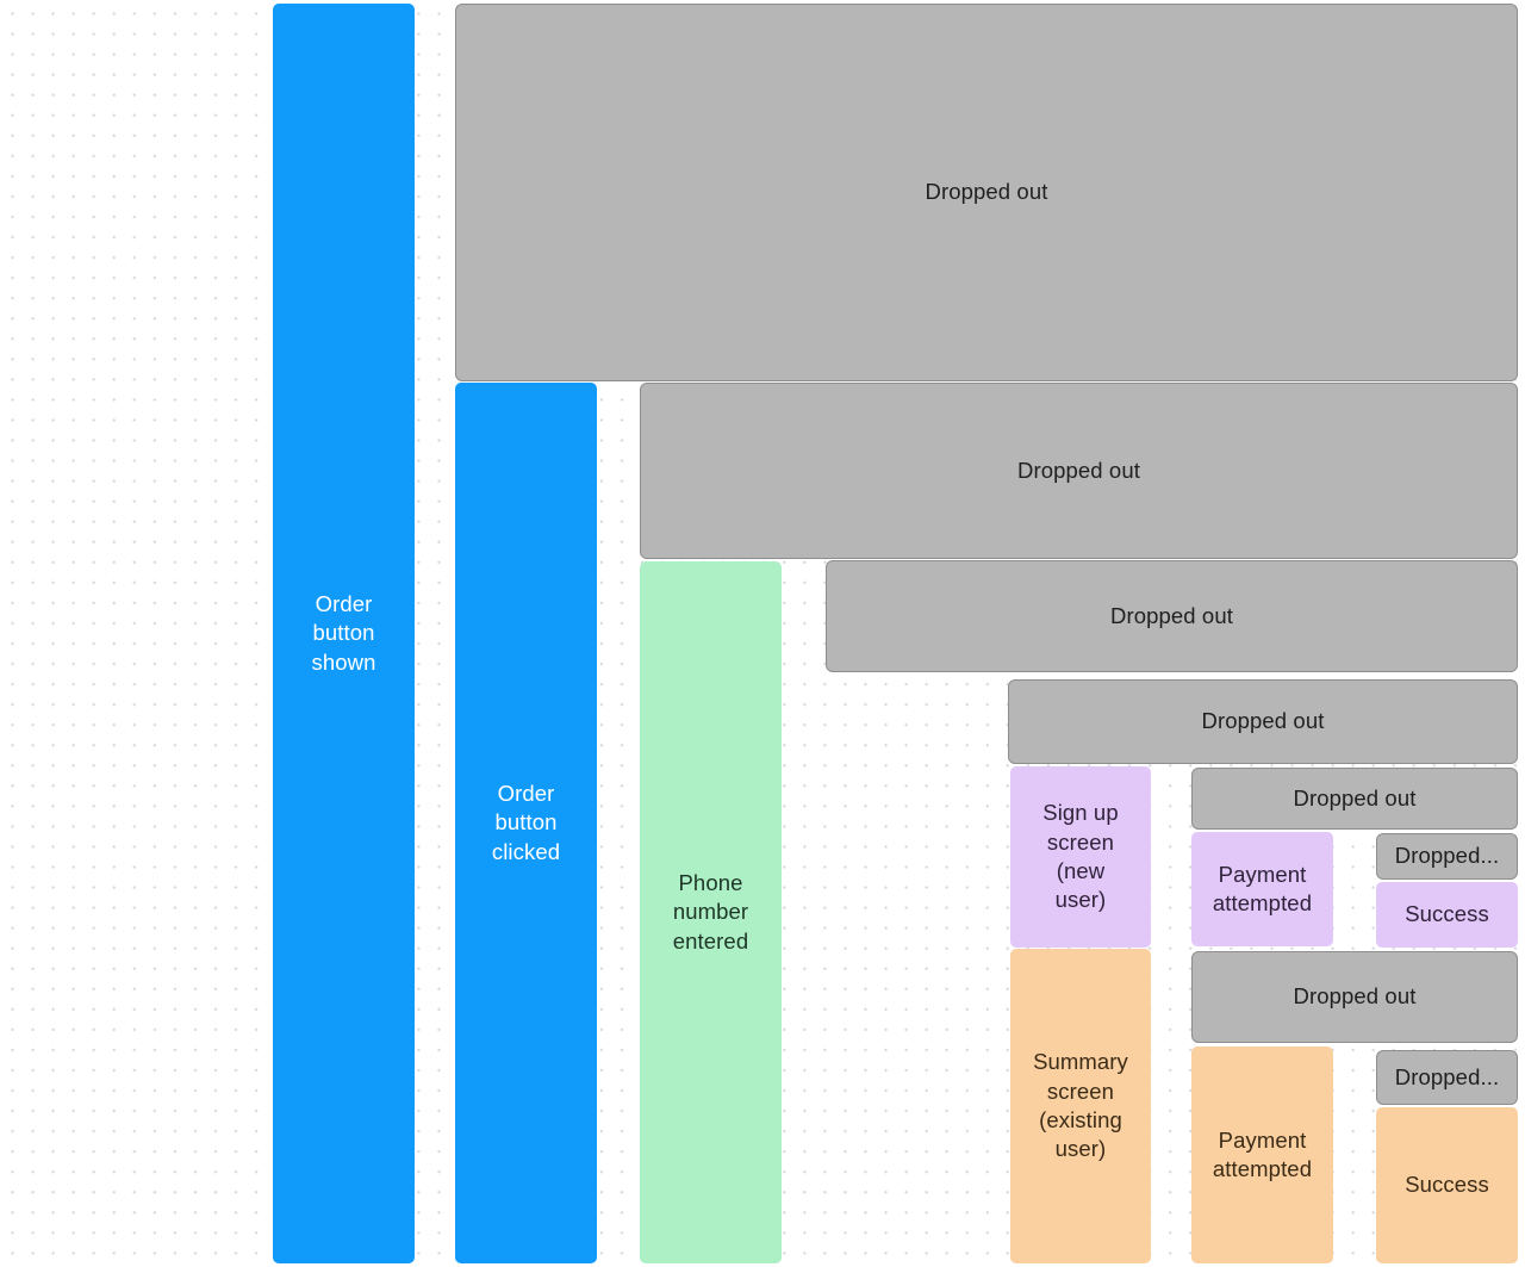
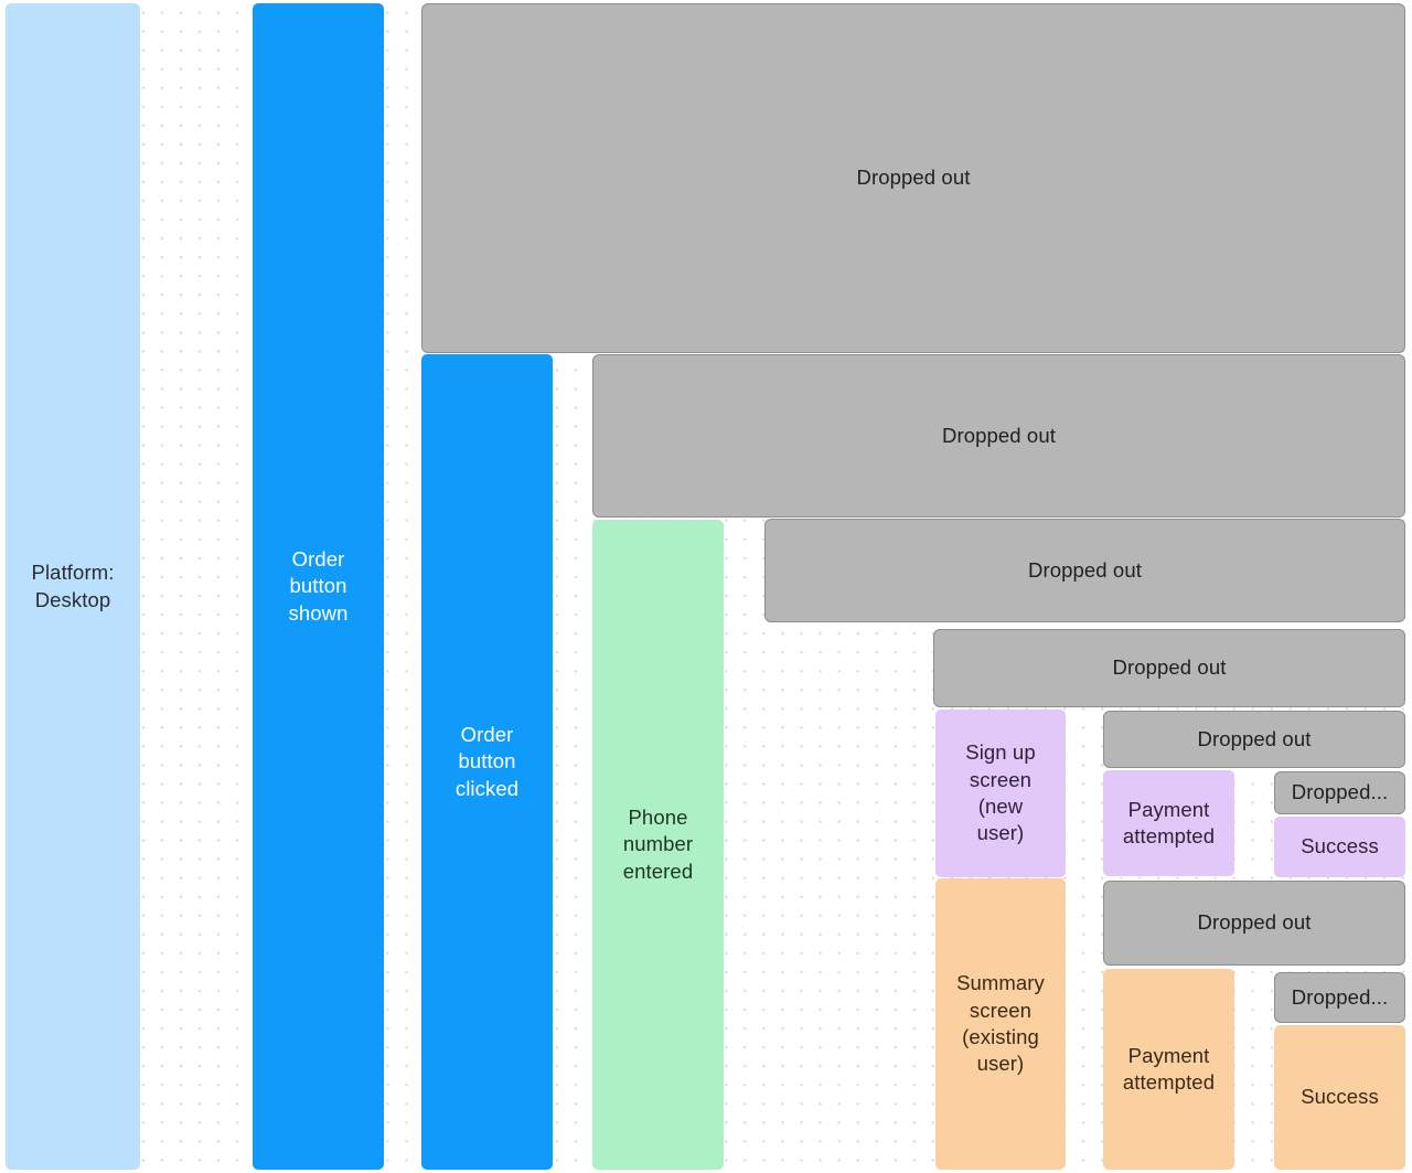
  Dropped out
  Dropped out
  Dropped out
  Dropped out
  Dropped out
  Dropped...
  Dropped out
  Dropped...
+ Platform:
+ Desktop
  Order
  button
  shown
  Order
  button
  clicked
  Phone
  number
  entered
  Sign up
  screen
  (new
  user)
  Summary
  screen
  (existing
  user)
  Payment
  attempted
  Payment
  attempted
  Success
  Success
